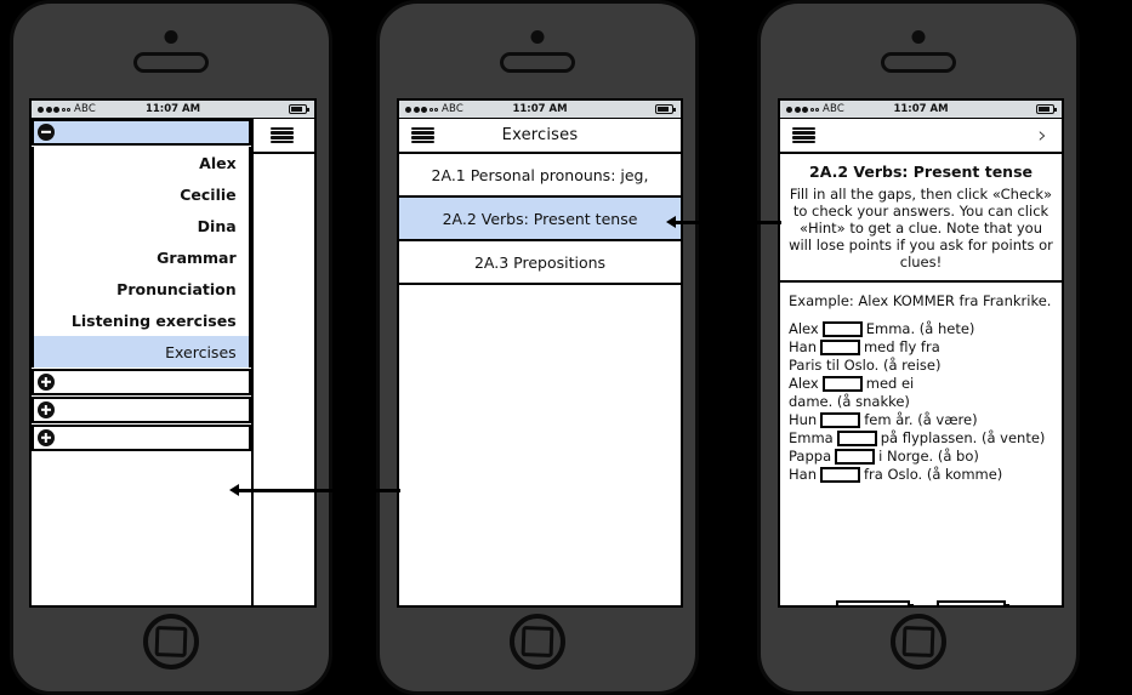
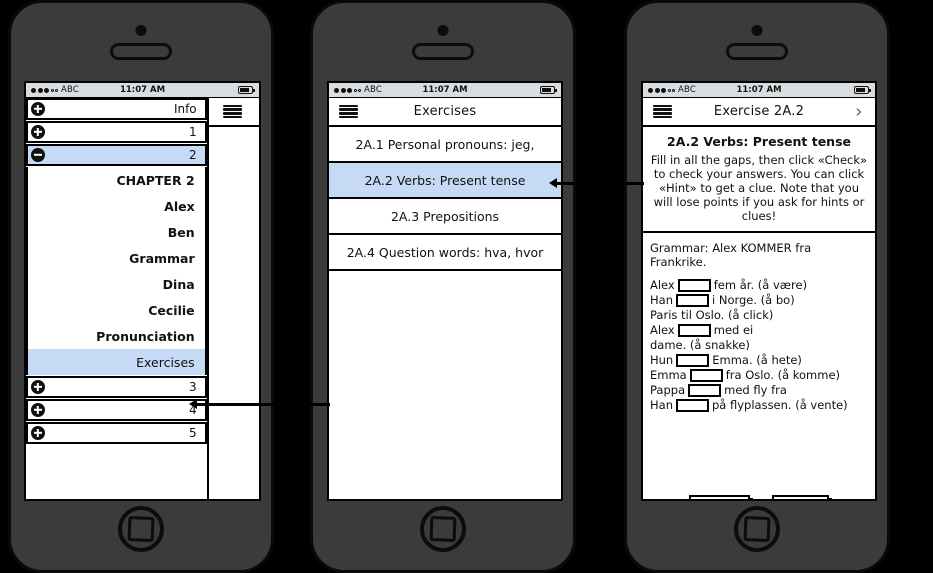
  ABC
  11:07 AM
+ Info
+ 1
+ 2
+ CHAPTER 2
  Alex
+ Ben
- Cecilie
+ Grammar
  Dina
- Grammar
+ Cecilie
  Pronunciation
- Listening exercises
  Exercises
+ 3
+ 4
+ 5
  ABC
  11:07 AM
  Exercises
  2A.1 Personal pronouns: jeg,
  2A.2 Verbs: Present tense
  2A.3 Prepositions
+ 2A.4 Question words: hva, hvor
  ABC
  11:07 AM
+ Exercise 2A.2
  ›
  2A.2 Verbs: Present tense
- Fill in all the gaps, then click «Check» to check your answers. You can click «Hint» to get a clue. Note that you will lose points if you ask for points or clues!
+ Fill in all the gaps, then click «Check» to check your answers. You can click «Hint» to get a clue. Note that you will lose points if you ask for hints or clues!
- Example: Alex KOMMER fra Frankrike.
+ Grammar: Alex KOMMER fra Frankrike.
  Alex
- Emma. (å hete)
+ fem år. (å være)
  Han
- med fly fra
+ i Norge. (å bo)
- Paris til Oslo. (å reise)
+ Paris til Oslo. (å click)
  Alex
  med ei
  dame. (å snakke)
  Hun
- fem år. (å være)
+ Emma. (å hete)
  Emma
- på flyplassen. (å vente)
+ fra Oslo. (å komme)
  Pappa
- i Norge. (å bo)
+ med fly fra
  Han
- fra Oslo. (å komme)
+ på flyplassen. (å vente)
